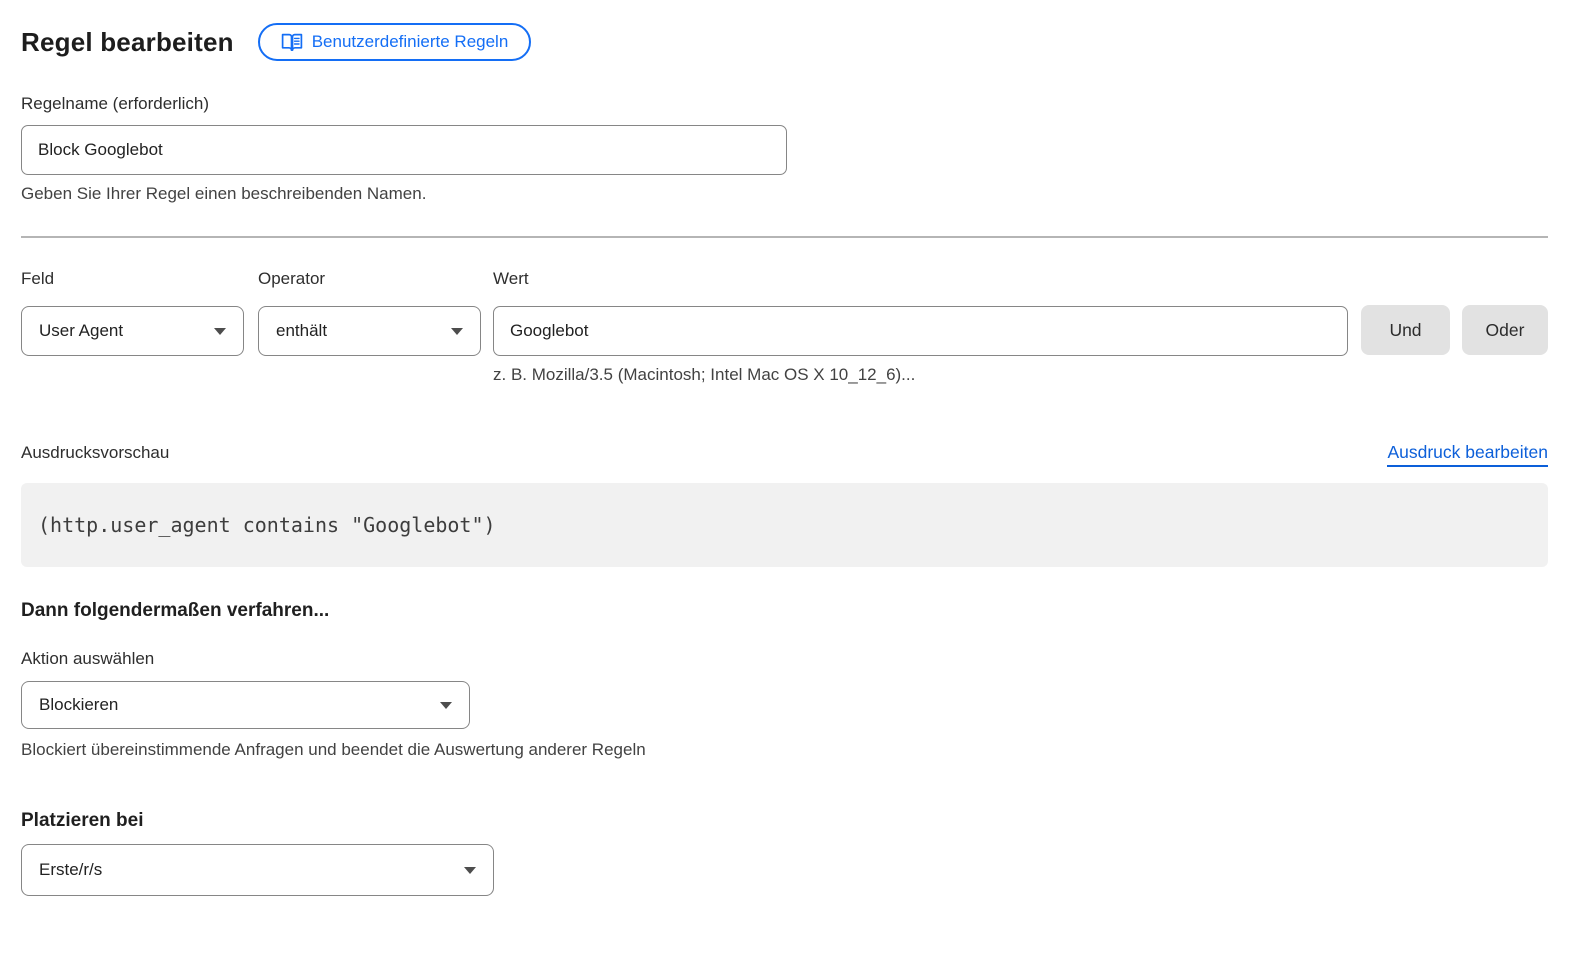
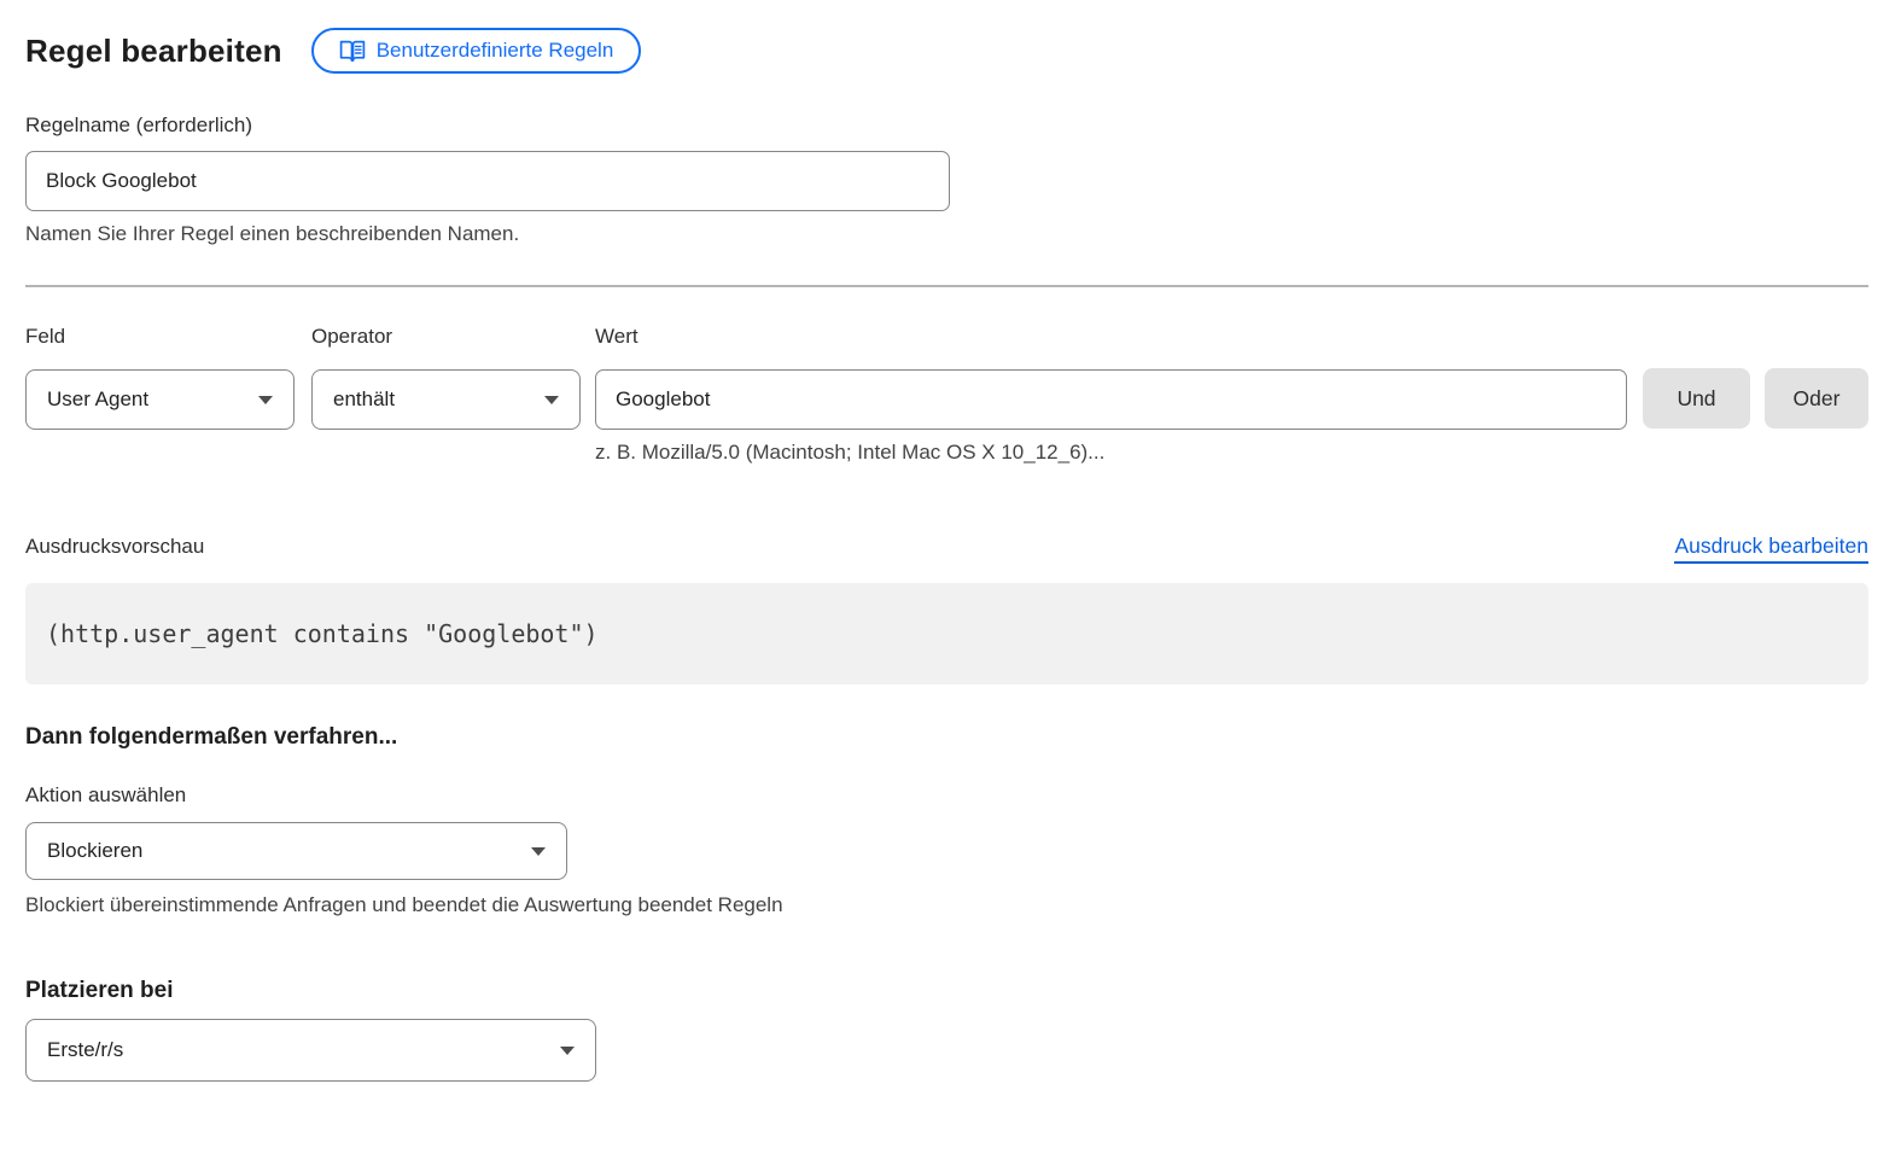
  Regel bearbeiten
  Benutzerdefinierte Regeln
  Regelname (erforderlich)
  Block Googlebot
- Geben Sie Ihrer Regel einen beschreibenden Namen.
+ Namen Sie Ihrer Regel einen beschreibenden Namen.
  Feld
  User Agent
  Operator
  enthält
  Wert
  Googlebot
- z. B. Mozilla/3.5 (Macintosh; Intel Mac OS X 10_12_6)...
+ z. B. Mozilla/5.0 (Macintosh; Intel Mac OS X 10_12_6)...
  Und
  Oder
  Ausdrucksvorschau
  Ausdruck bearbeiten
  (http.user_agent contains "Googlebot")
  Dann folgendermaßen verfahren...
  Aktion auswählen
  Blockieren
- Blockiert übereinstimmende Anfragen und beendet die Auswertung anderer Regeln
+ Blockiert übereinstimmende Anfragen und beendet die Auswertung beendet Regeln
  Platzieren bei
  Erste/r/s
